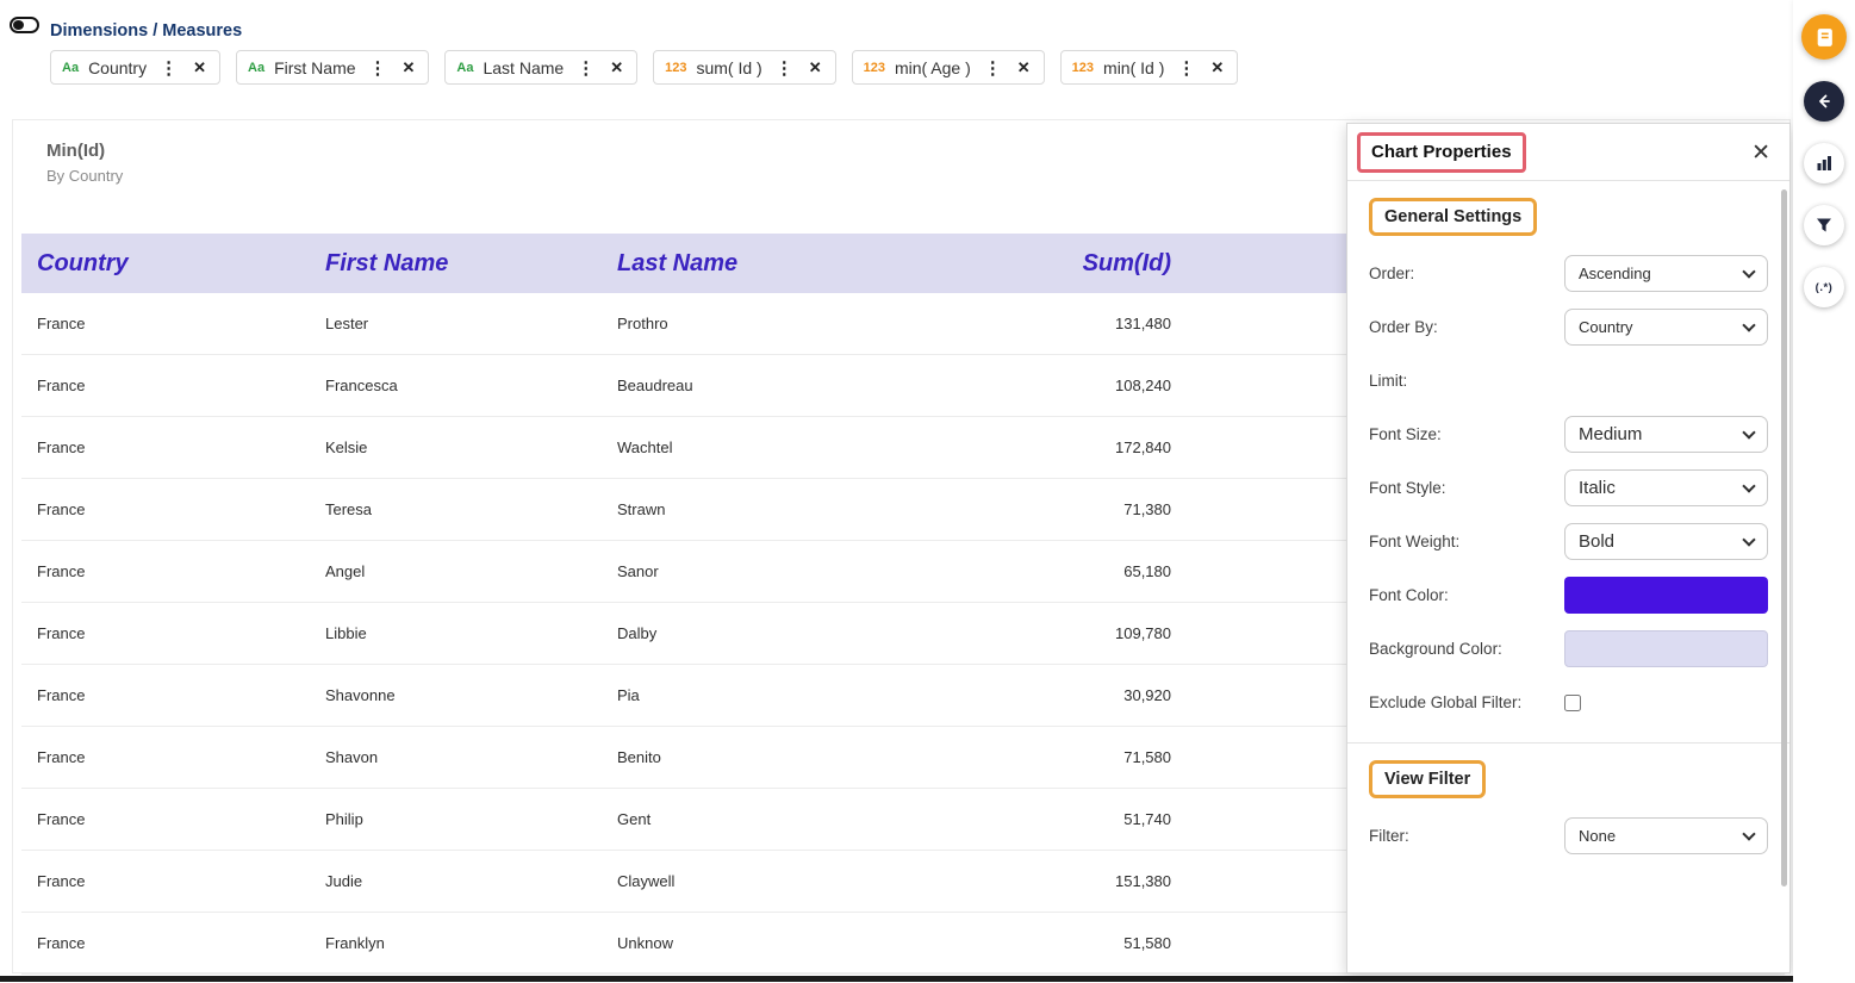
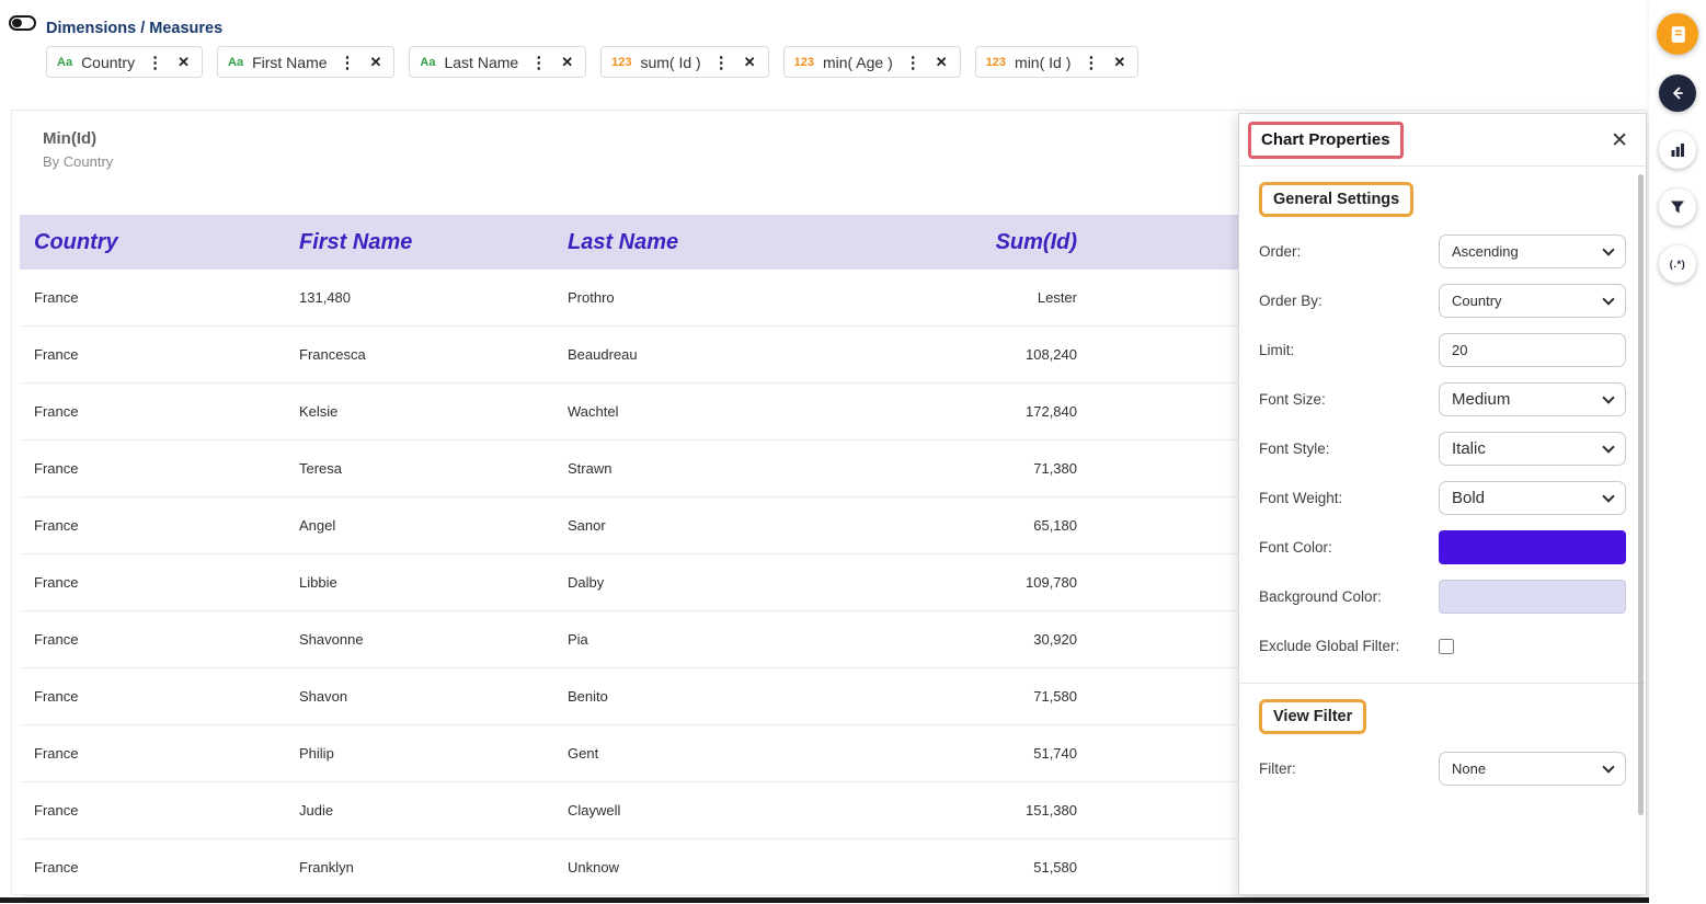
  Dimensions / Measures
  Aa
  Country
  ⋮
  ✕
  Aa
  First Name
  ⋮
  ✕
  Aa
  Last Name
  ⋮
  ✕
  123
  sum( Id )
  ⋮
  ✕
  123
  min( Age )
  ⋮
  ✕
  123
  min( Id )
  ⋮
  ✕
  Min(Id)
  By Country
  Country
  First Name
  Last Name
  Sum(Id)
  France
- Lester
+ 131,480
  Prothro
- 131,480
+ Lester
  France
  Francesca
  Beaudreau
  108,240
  France
  Kelsie
  Wachtel
  172,840
  France
  Teresa
  Strawn
  71,380
  France
  Angel
  Sanor
  65,180
  France
  Libbie
  Dalby
  109,780
  France
  Shavonne
  Pia
  30,920
  France
  Shavon
  Benito
  71,580
  France
  Philip
  Gent
  51,740
  France
  Judie
  Claywell
  151,380
  France
  Franklyn
  Unknow
  51,580
  Chart Properties
  ✕
  General Settings
  Order:
  Ascending
  Order By:
  Country
  Limit:
+ 20
  Font Size:
  Medium
  Font Style:
  Italic
  Font Weight:
  Bold
  Font Color:
  Background Color:
  Exclude Global Filter:
  View Filter
  Filter:
  None
  (.*)
